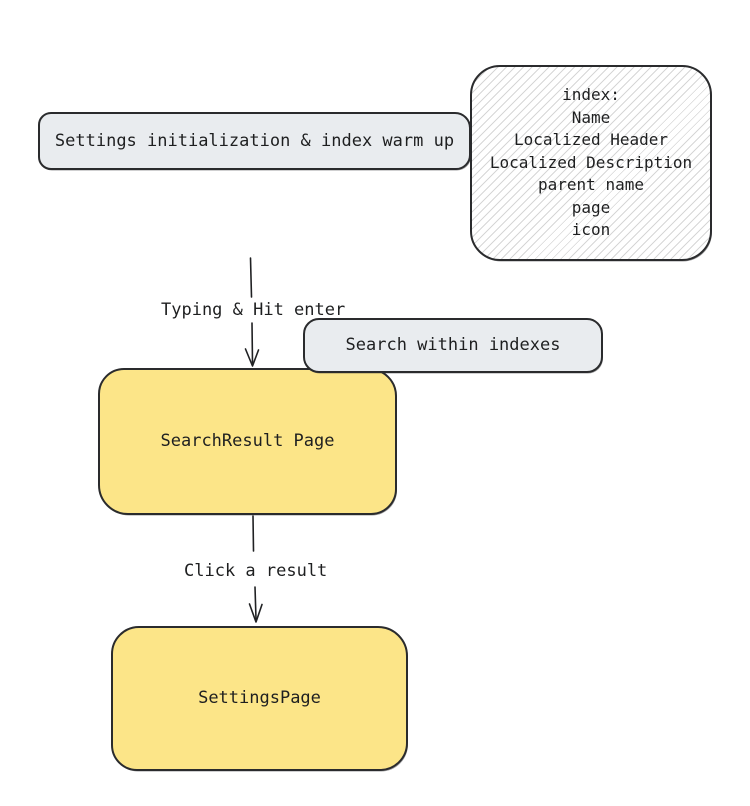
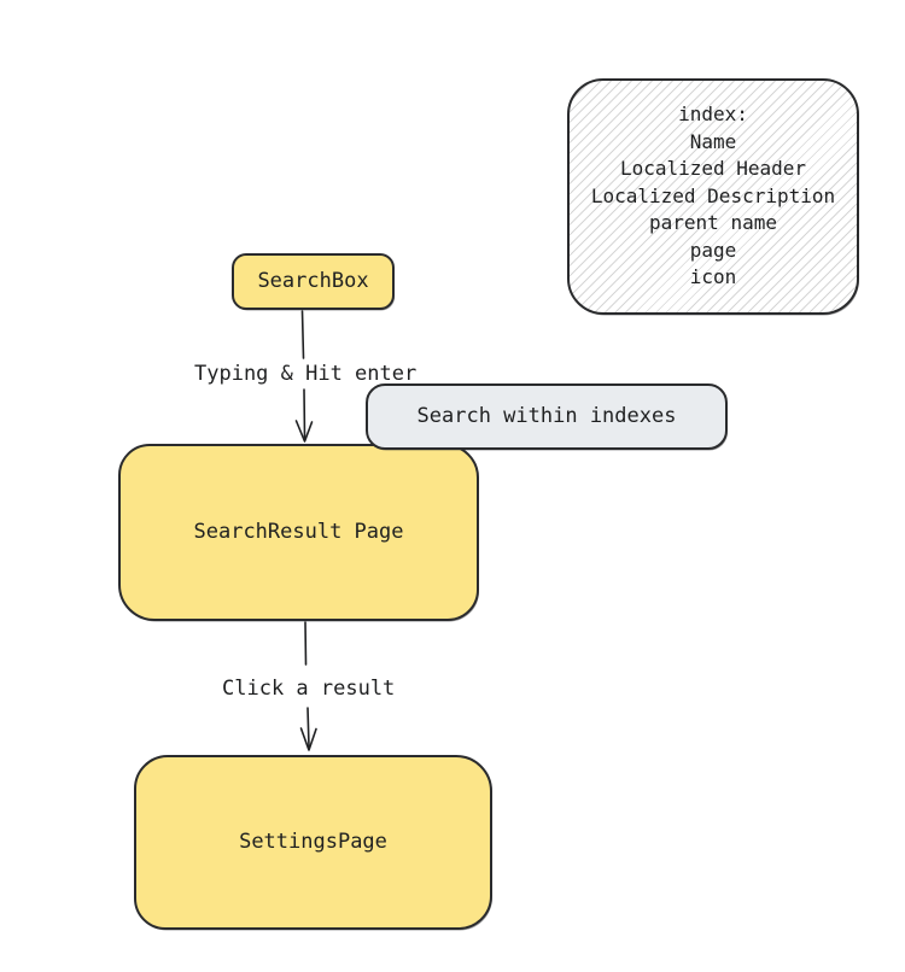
- Settings initialization & index warm up
  index:
  Name
  Localized Header
  Localized Description
  parent name
  page
  icon
+ SearchBox
  Search within indexes
  SearchResult Page
  SettingsPage
  Typing & Hit enter
  Click a result
